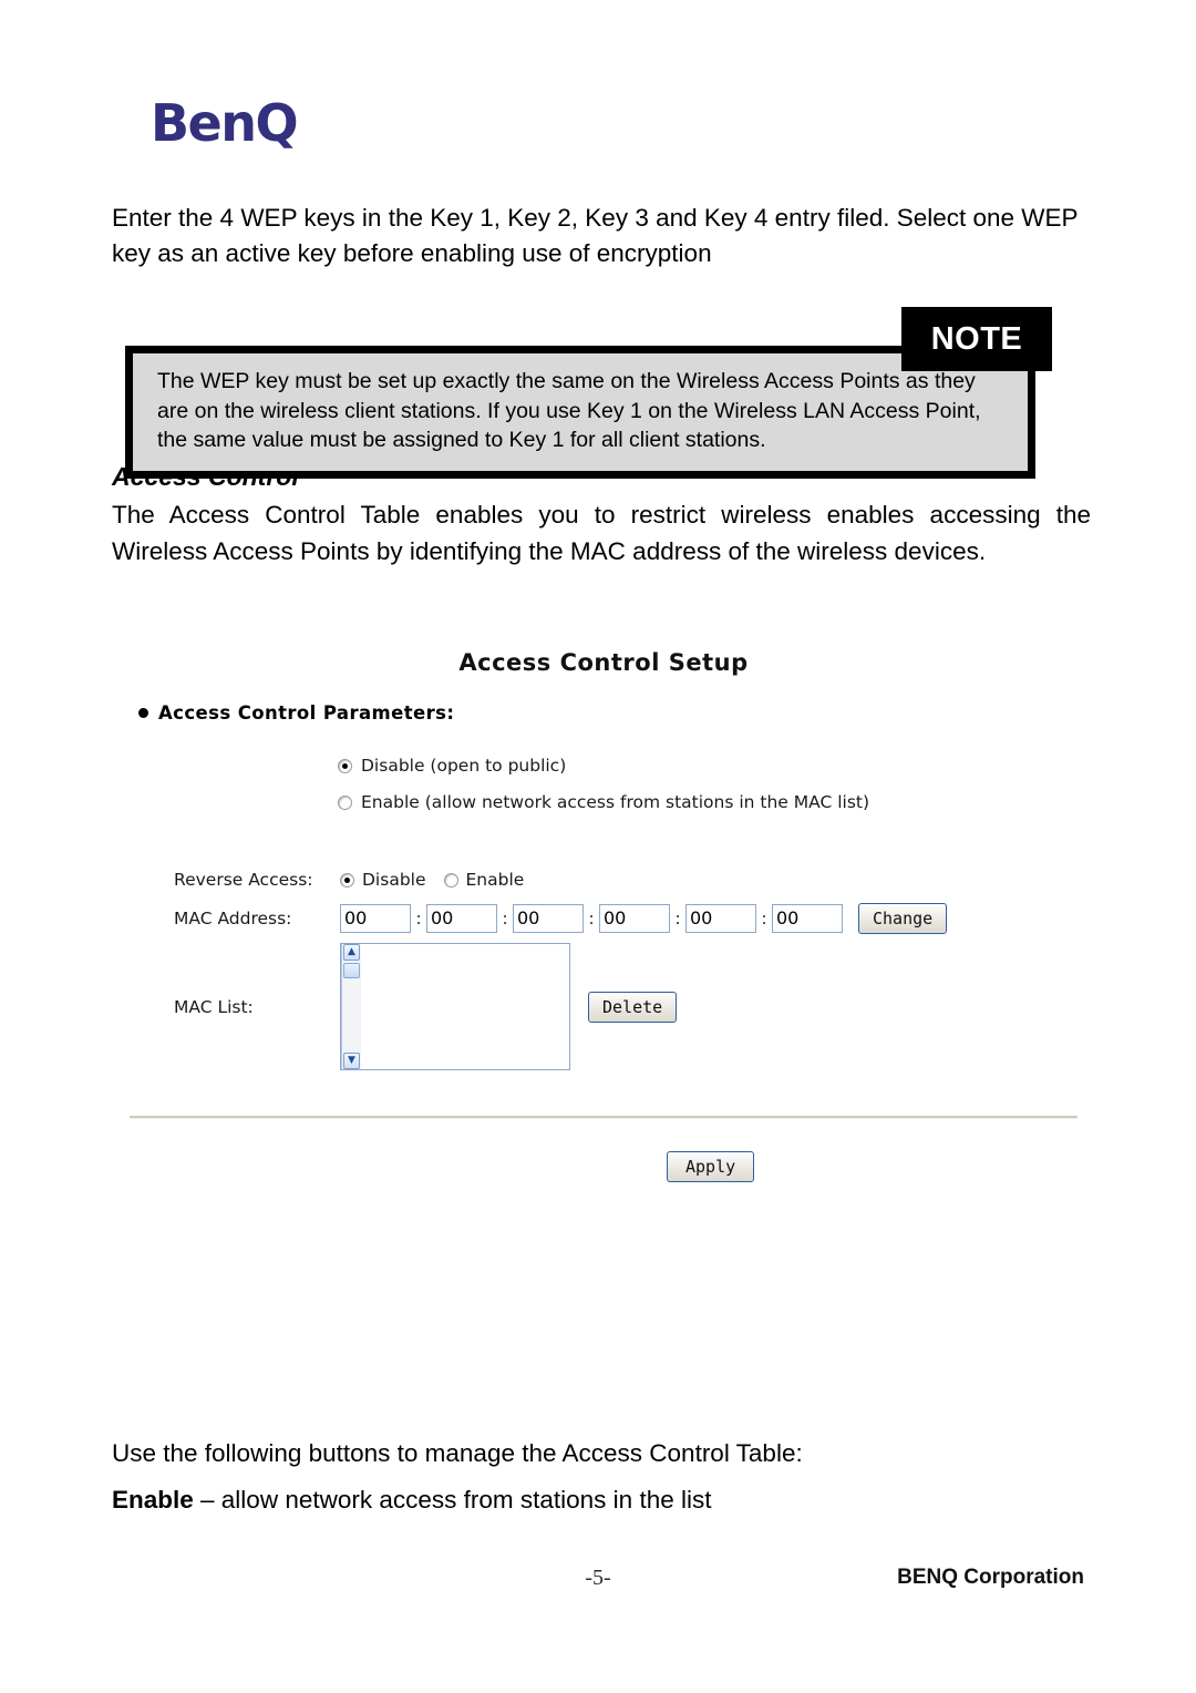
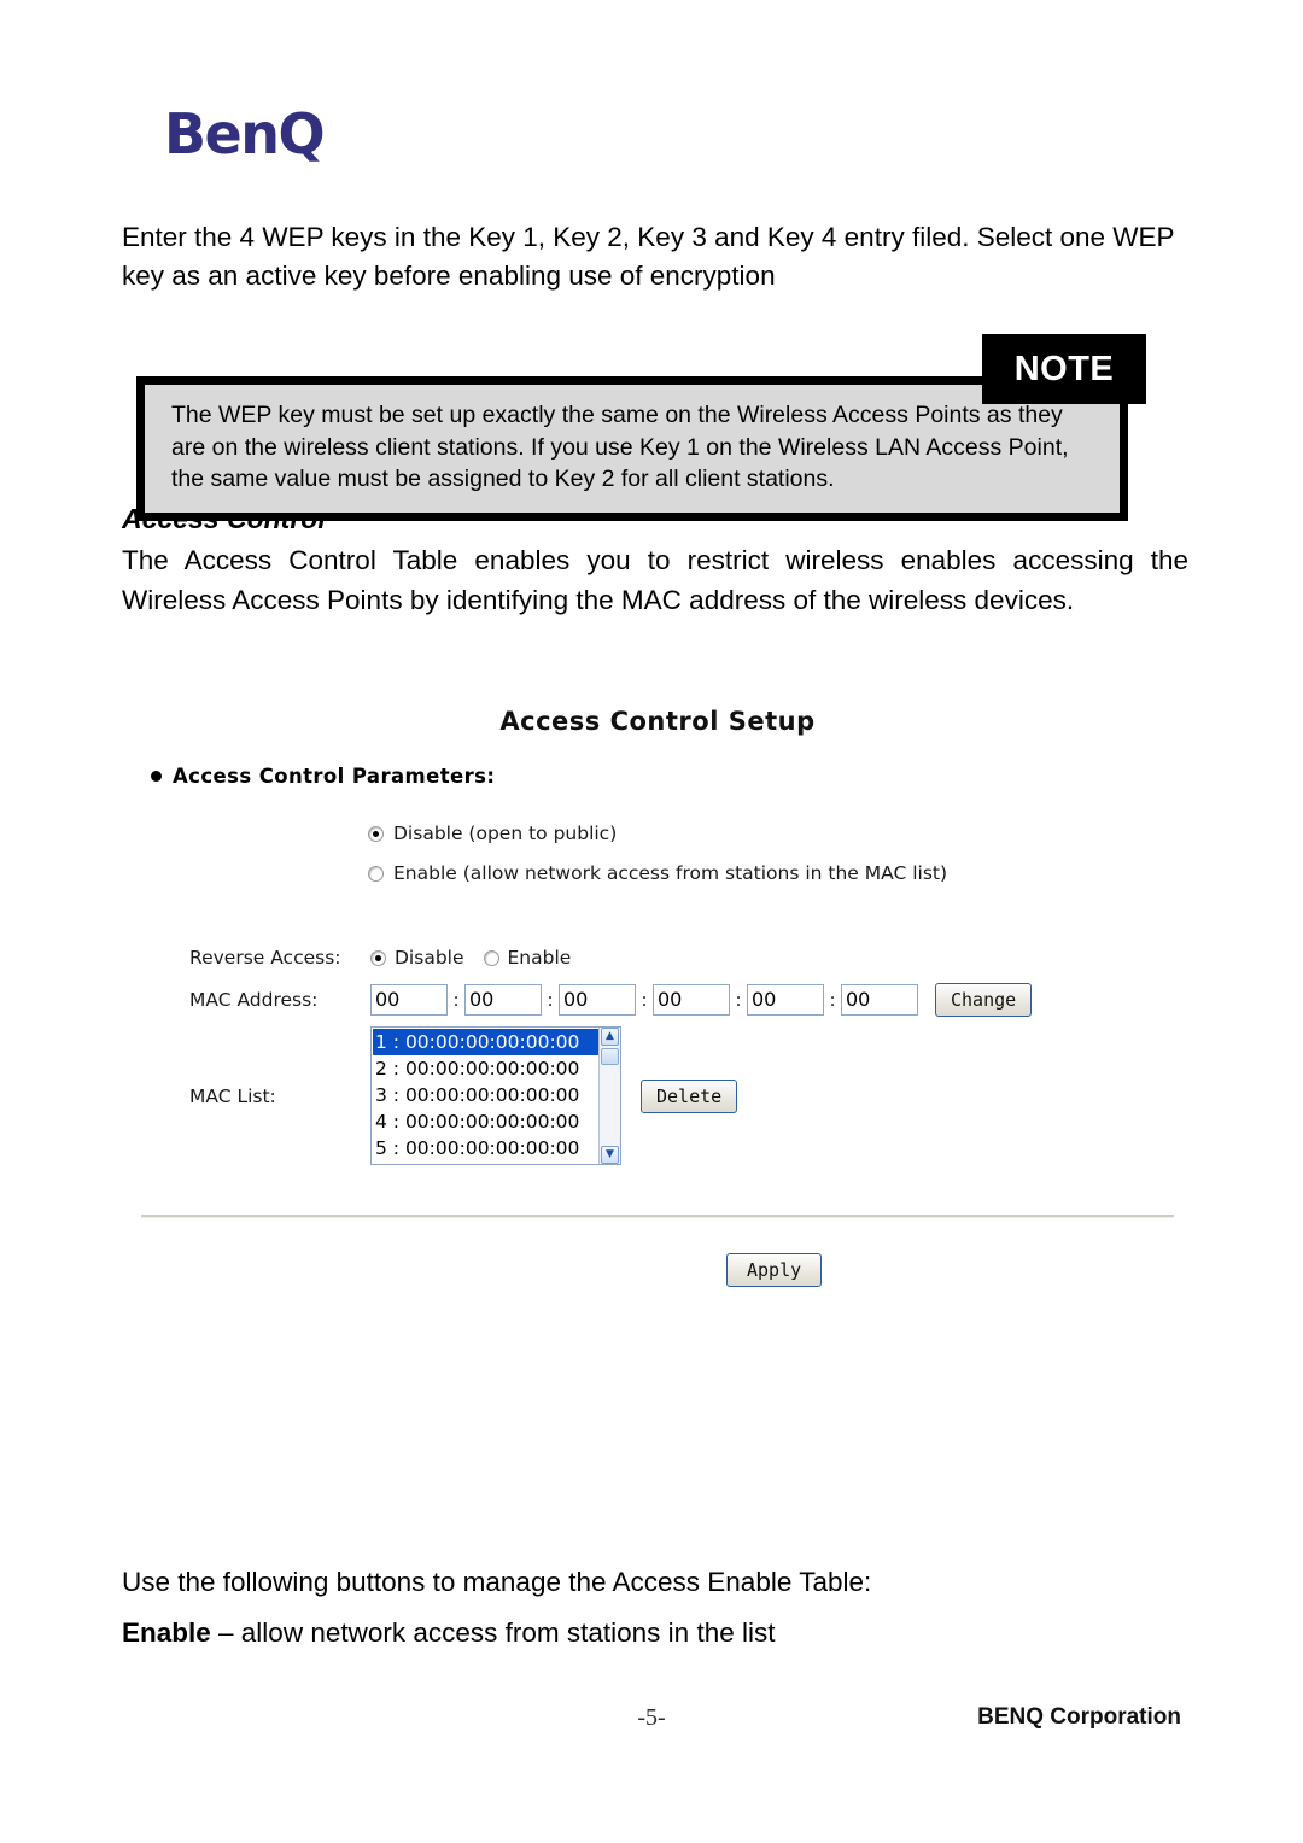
  BenQ
  Enter the 4 WEP keys in the Key 1, Key 2, Key 3 and Key 4 entry filed. Select one WEP key as an active key before enabling use of encryption
  NOTE
- The WEP key must be set up exactly the same on the Wireless Access Points as they are on the wireless client stations. If you use Key 1 on the Wireless LAN Access Point, the same value must be assigned to Key 1 for all client stations.
+ The WEP key must be set up exactly the same on the Wireless Access Points as they are on the wireless client stations. If you use Key 1 on the Wireless LAN Access Point, the same value must be assigned to Key 2 for all client stations.
  The Access Control Table enables you to restrict wireless enables accessing the Wireless Access Points by identifying the MAC address of the wireless devices.
  Access Control Setup
  Access Control Parameters:
  Disable (open to public)
  Enable (allow network access from stations in the MAC list)
  Reverse Access:
  Disable
  Enable
  MAC Address:
  00
  :
  00
  :
  00
  :
  00
  :
  00
  :
  00
  Change
  MAC List:
+ 1 : 00:00:00:00:00:00
+ 2 : 00:00:00:00:00:00
+ 3 : 00:00:00:00:00:00
+ 4 : 00:00:00:00:00:00
+ 5 : 00:00:00:00:00:00
  ▲
  ▼
  Delete
  Apply
- Use the following buttons to manage the Access Control Table:
+ Use the following buttons to manage the Access Enable Table:
  Enable – allow network access from stations in the list
  -5-
  BENQ Corporation
